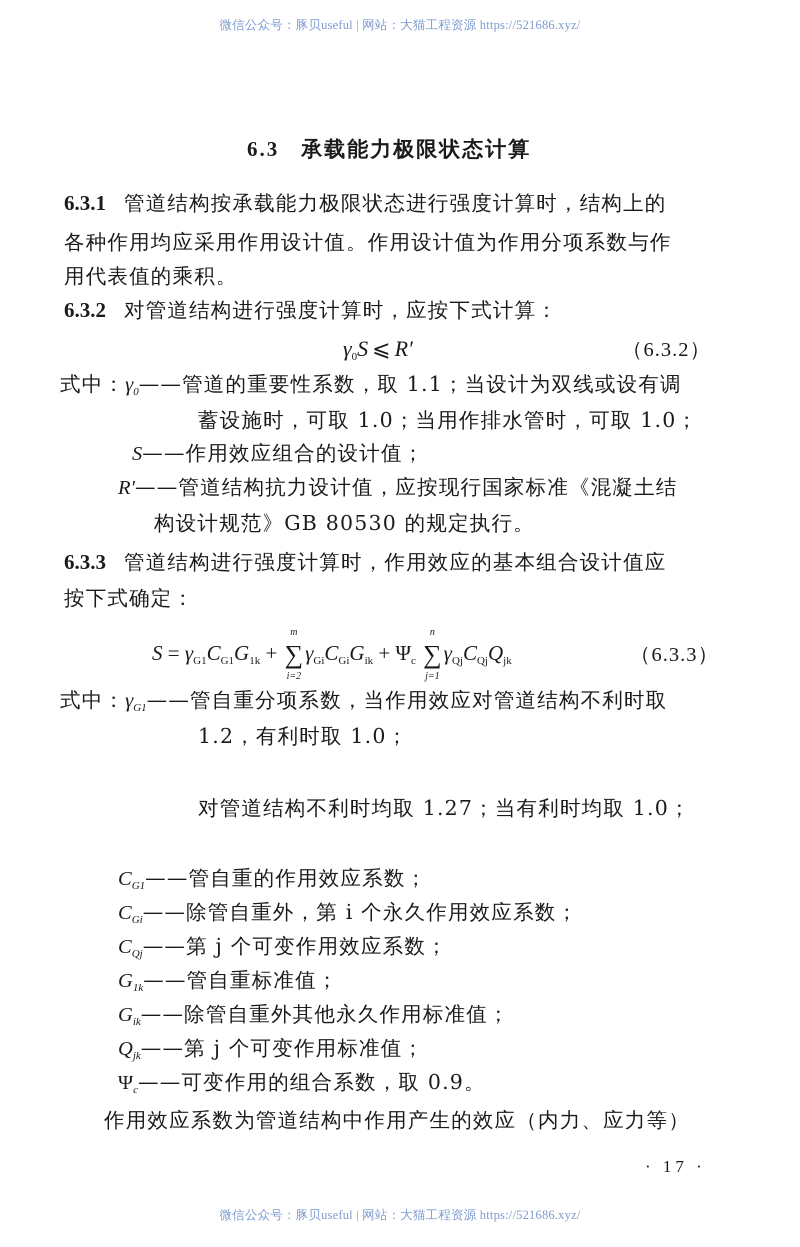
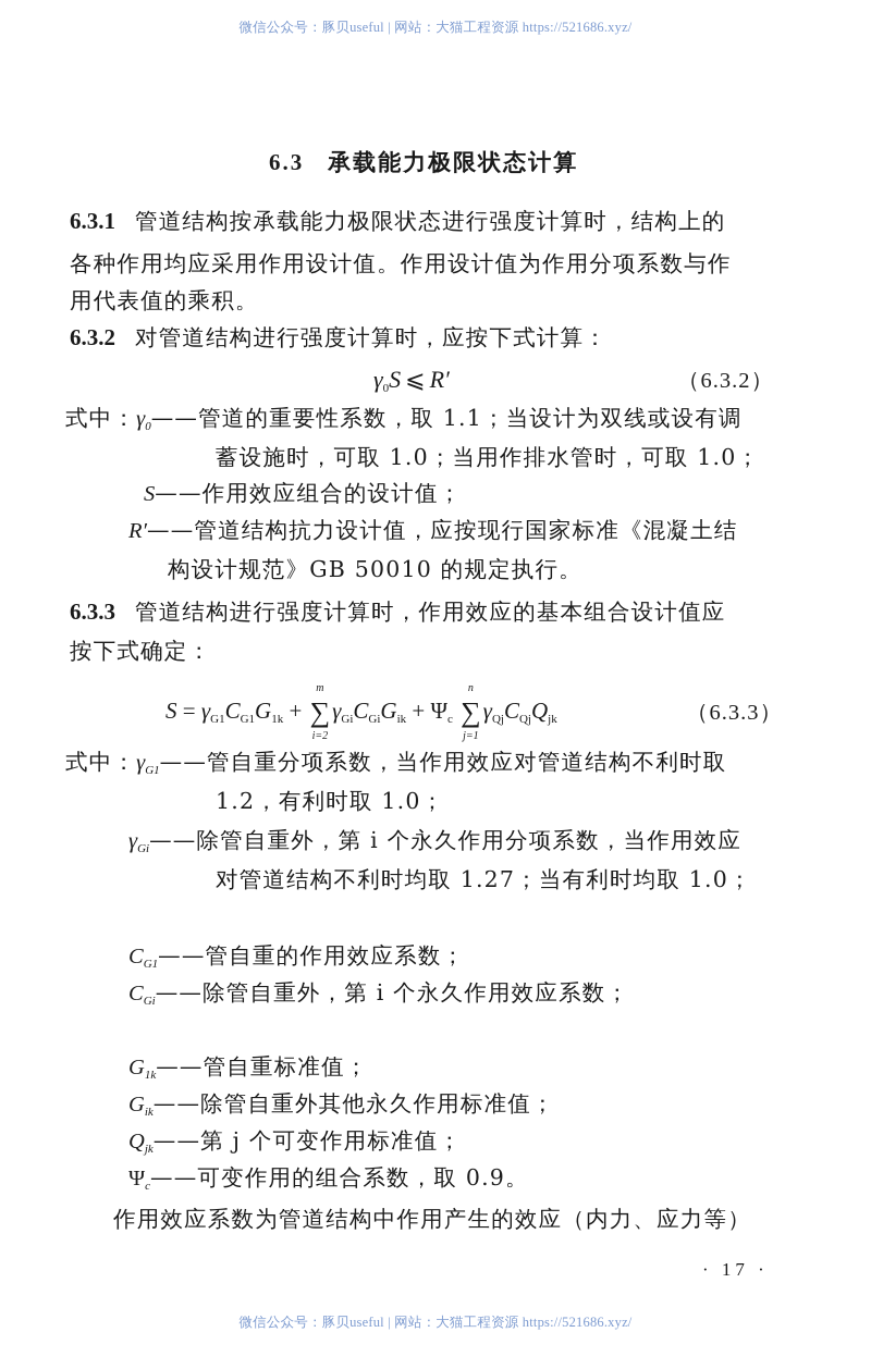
  微信公众号：豚贝useful | 网站：大猫工程资源 https://521686.xyz/
  6.3 承载能力极限状态计算
  6.3.1 管道结构按承载能力极限状态进行强度计算时，结构上的
  各种作用均应采用作用设计值。作用设计值为作用分项系数与作
  用代表值的乘积。
  6.3.2 对管道结构进行强度计算时，应按下式计算：
  γ0S ⩽ R′
  （6.3.2）
  式中：γ0——管道的重要性系数，取 1.1；当设计为双线或设有调
  蓄设施时，可取 1.0；当用作排水管时，可取 1.0；
  S——作用效应组合的设计值；
  R′——管道结构抗力设计值，应按现行国家标准《混凝土结
- 构设计规范》GB 80530 的规定执行。
+ 构设计规范》GB 50010 的规定执行。
  6.3.3 管道结构进行强度计算时，作用效应的基本组合设计值应
  按下式确定：
  S = γG1CG1G1k +
  m
  ∑
  i=2
  γGiCGiGik + Ψc
  n
  ∑
  j=1
  γQjCQjQjk
  （6.3.3）
  式中：γG1——管自重分项系数，当作用效应对管道结构不利时取
  1.2，有利时取 1.0；
+ γGi——除管自重外，第 i 个永久作用分项系数，当作用效应
  对管道结构不利时均取 1.27；当有利时均取 1.0；
  CG1——管自重的作用效应系数；
  CGi——除管自重外，第 i 个永久作用效应系数；
- CQj——第 j 个可变作用效应系数；
  G1k——管自重标准值；
  Gik——除管自重外其他永久作用标准值；
  Qjk——第 j 个可变作用标准值；
  Ψc——可变作用的组合系数，取 0.9。
  作用效应系数为管道结构中作用产生的效应（内力、应力等）
  · 17 ·
  微信公众号：豚贝useful | 网站：大猫工程资源 https://521686.xyz/
